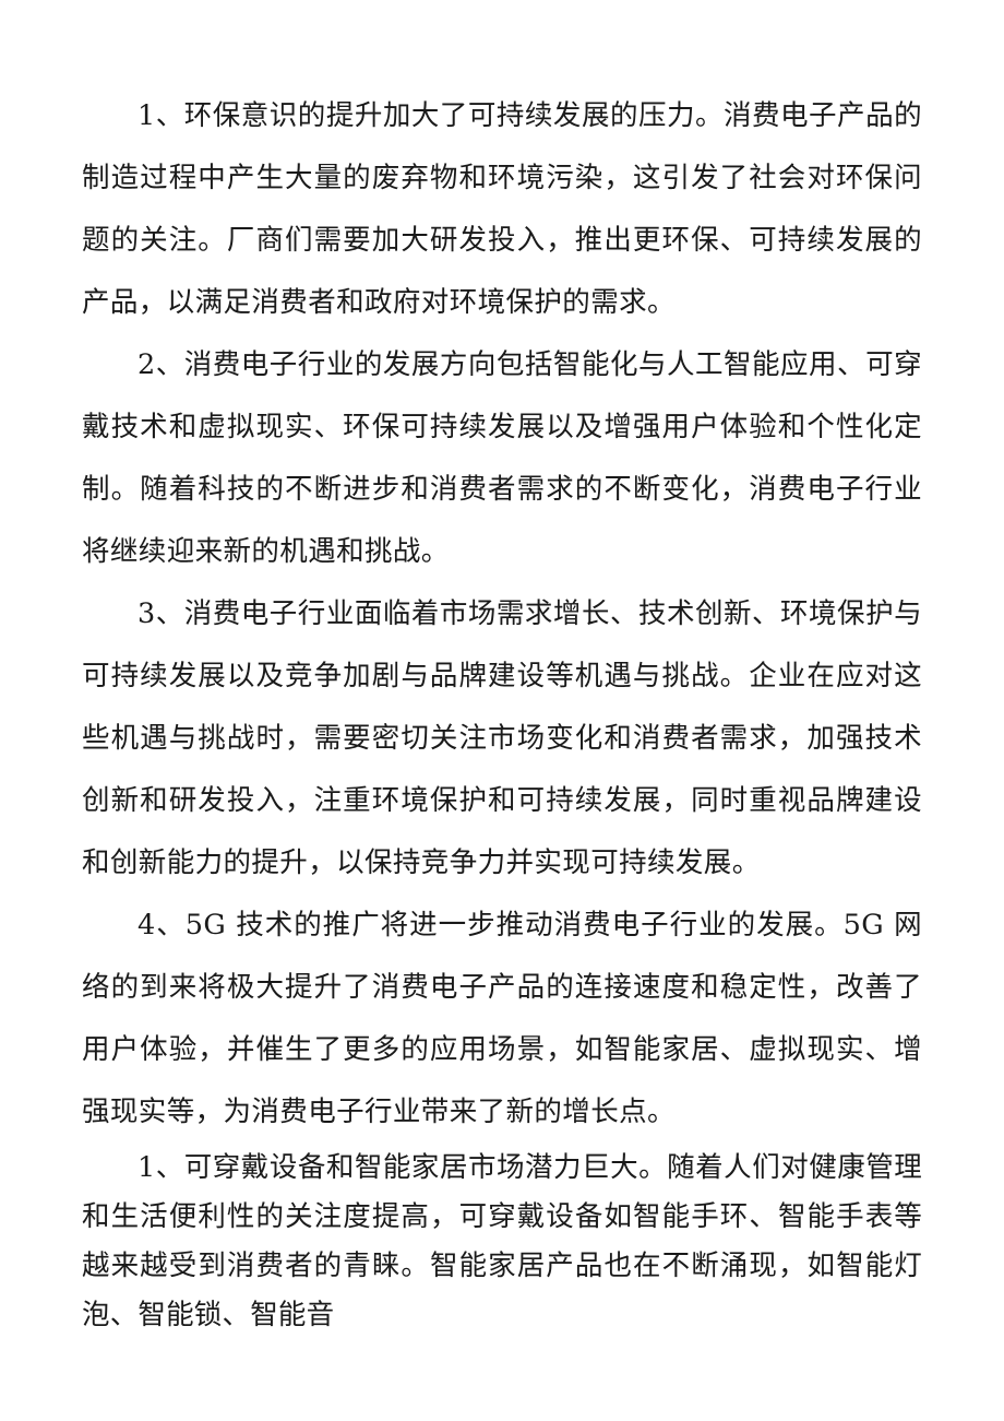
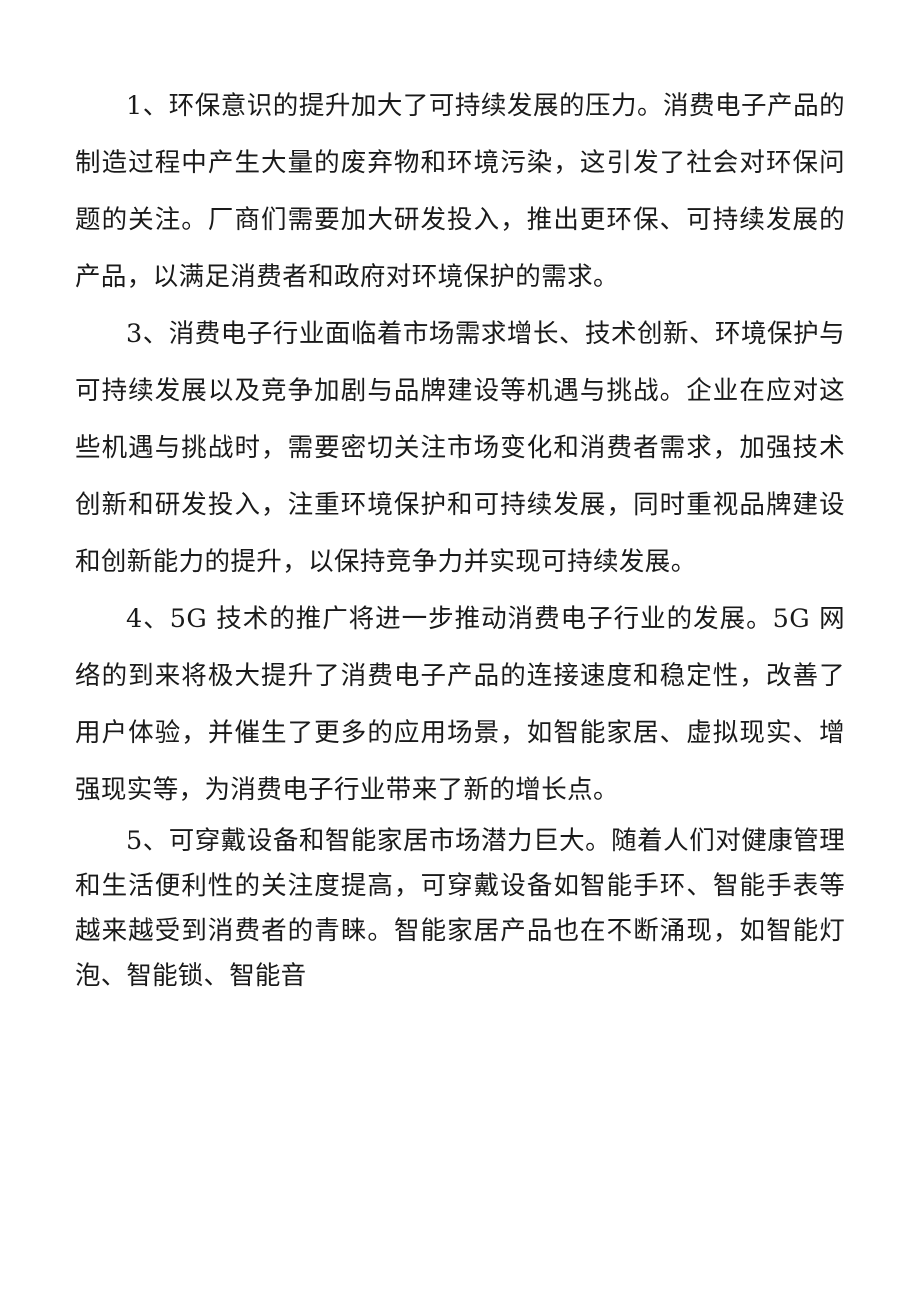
  1、环保意识的提升加大了可持续发展的压力。消费电子产品的制造过程中产生大量的废弃物和环境污染，这引发了社会对环保问题的关注。厂商们需要加大研发投入，推出更环保、可持续发展的产品，以满足消费者和政府对环境保护的需求。
- 2、消费电子行业的发展方向包括智能化与人工智能应用、可穿戴技术和虚拟现实、环保可持续发展以及增强用户体验和个性化定制。随着科技的不断进步和消费者需求的不断变化，消费电子行业将继续迎来新的机遇和挑战。
  3、消费电子行业面临着市场需求增长、技术创新、环境保护与可持续发展以及竞争加剧与品牌建设等机遇与挑战。企业在应对这些机遇与挑战时，需要密切关注市场变化和消费者需求，加强技术创新和研发投入，注重环境保护和可持续发展，同时重视品牌建设和创新能力的提升，以保持竞争力并实现可持续发展。
  4、5G 技术的推广将进一步推动消费电子行业的发展。5G 网络的到来将极大提升了消费电子产品的连接速度和稳定性，改善了用户体验，并催生了更多的应用场景，如智能家居、虚拟现实、增强现实等，为消费电子行业带来了新的增长点。
- 1、可穿戴设备和智能家居市场潜力巨大。随着人们对健康管理和生活便利性的关注度提高，可穿戴设备如智能手环、智能手表等越来越受到消费者的青睐。智能家居产品也在不断涌现，如智能灯泡、智能锁、智能音
+ 5、可穿戴设备和智能家居市场潜力巨大。随着人们对健康管理和生活便利性的关注度提高，可穿戴设备如智能手环、智能手表等越来越受到消费者的青睐。智能家居产品也在不断涌现，如智能灯泡、智能锁、智能音
